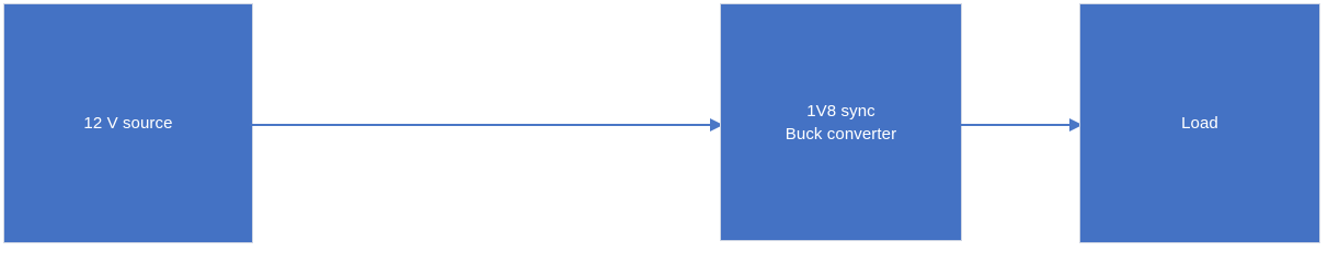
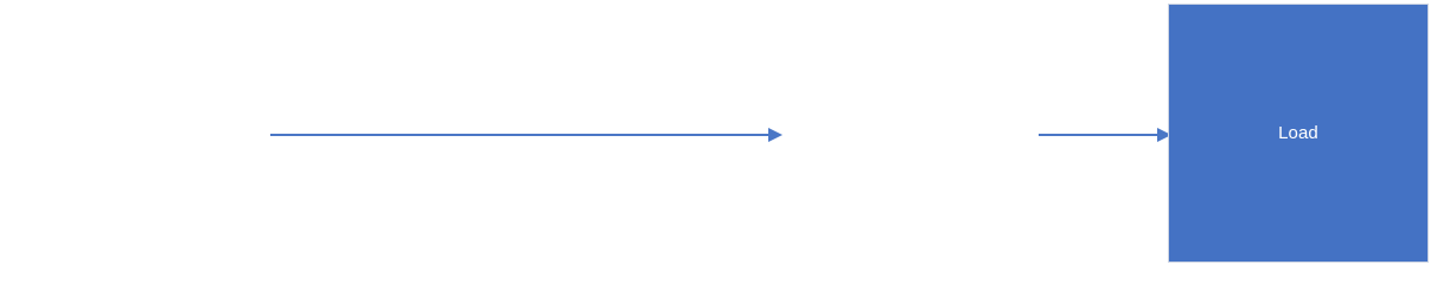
- 12 V source
- 1V8 sync
- Buck converter
  Load
